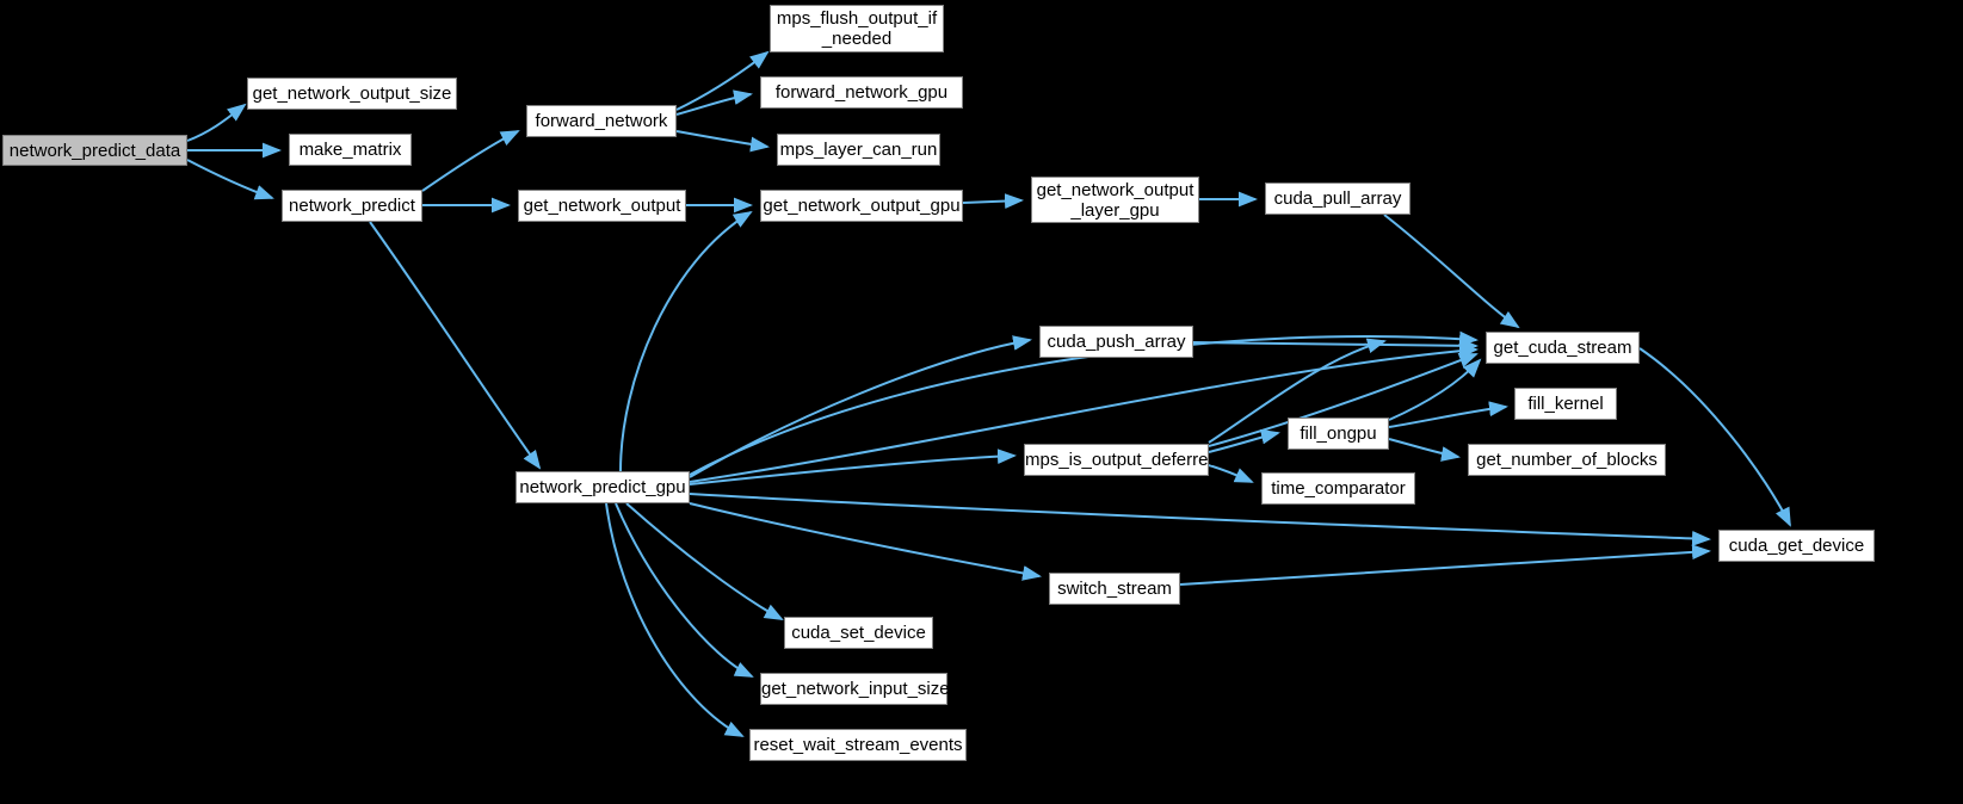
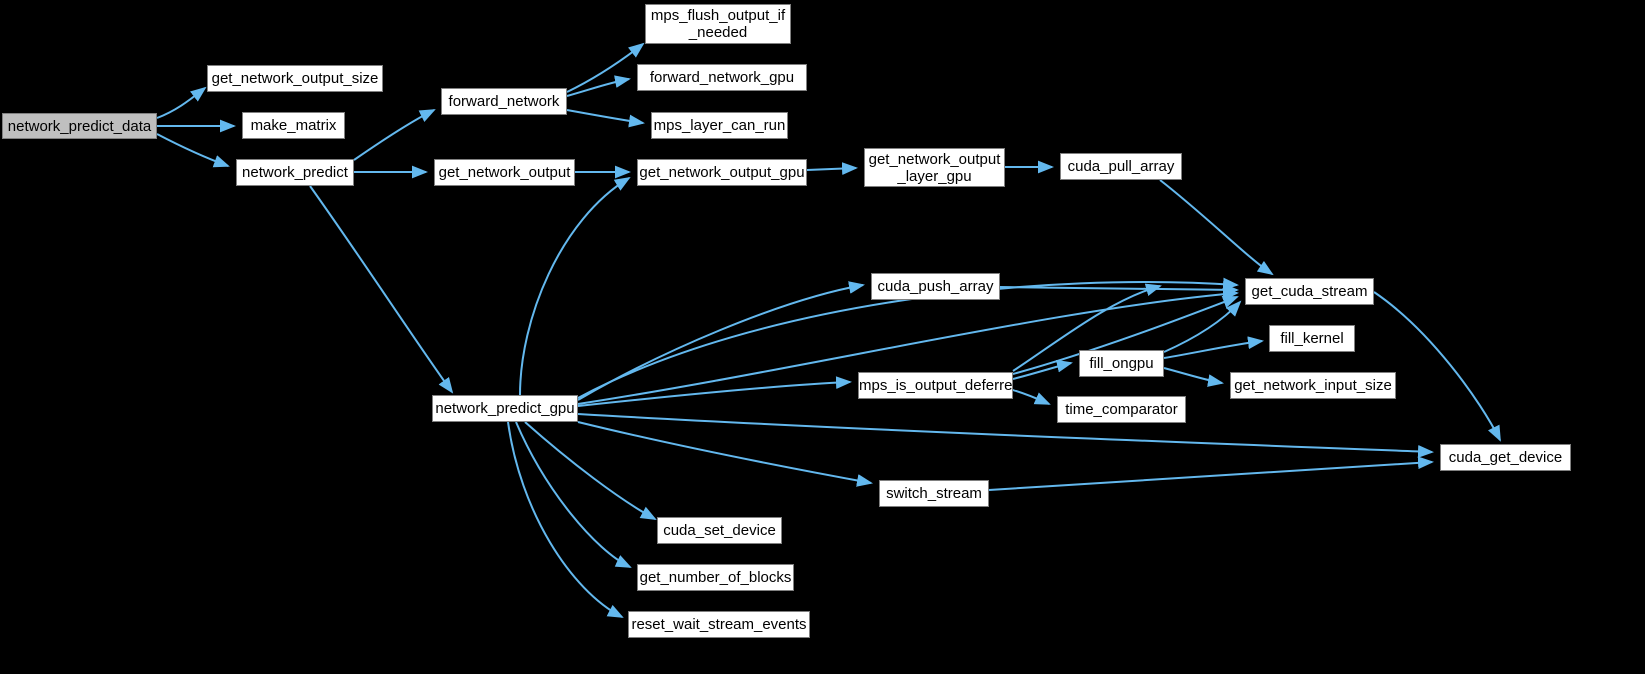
  network_predict_data
  get_network_output_size
  make_matrix
  network_predict
  forward_network
  get_network_output
  mps_flush_output_if
  _needed
  forward_network_gpu
  mps_layer_can_run
  get_network_output_gpu
  get_network_output
  _layer_gpu
  cuda_pull_array
  cuda_push_array
  get_cuda_stream
  fill_kernel
  fill_ongpu
- get_number_of_blocks
+ get_network_input_size
  mps_is_output_deferred
  time_comparator
  network_predict_gpu
  cuda_get_device
  switch_stream
  cuda_set_device
- get_network_input_size
+ get_number_of_blocks
  reset_wait_stream_events
